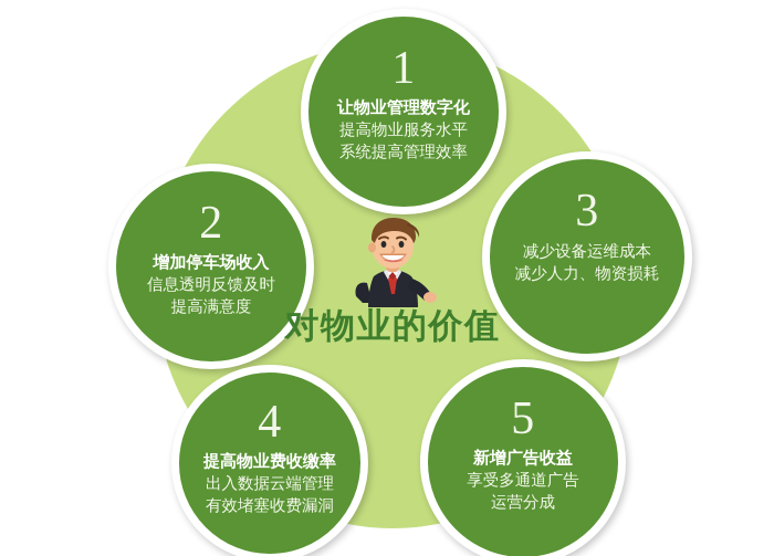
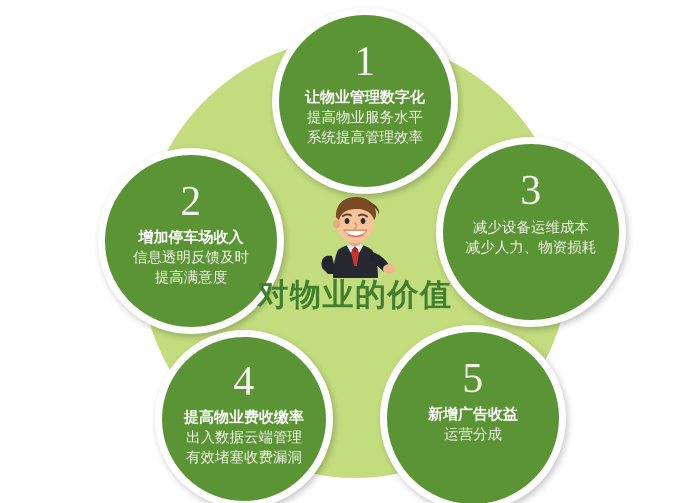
  1
  让物业管理数字化
  提高物业服务水平
  系统提高管理效率
  2
  增加停车场收入
  信息透明反馈及时
  提高满意度
  3
  减少设备运维成本
  减少人力、物资损耗
  4
  提高物业费收缴率
  出入数据云端管理
  有效堵塞收费漏洞
  5
  新增广告收益
- 享受多通道广告
  运营分成
  对物业的价值
